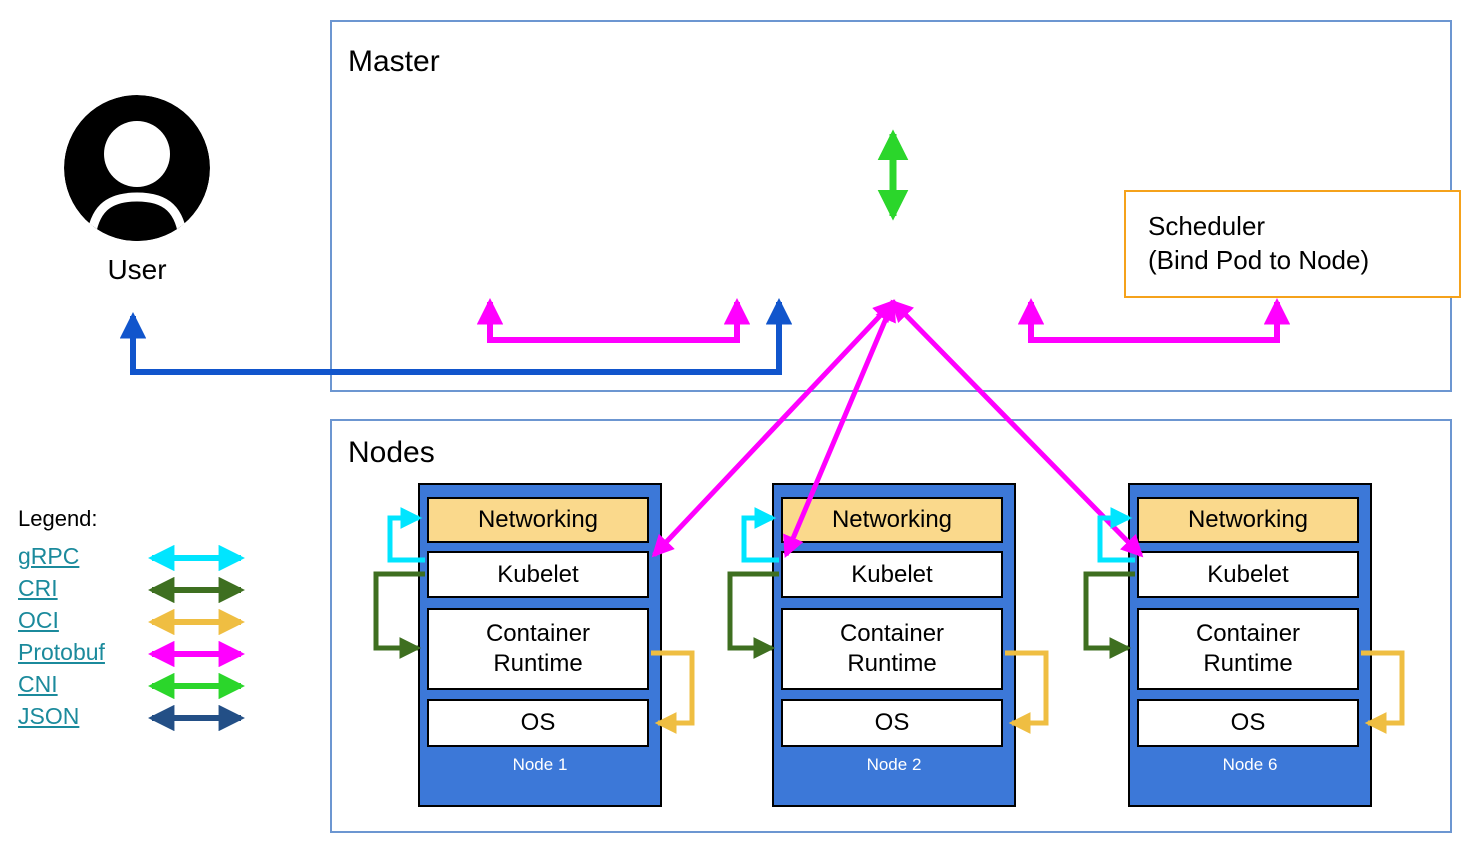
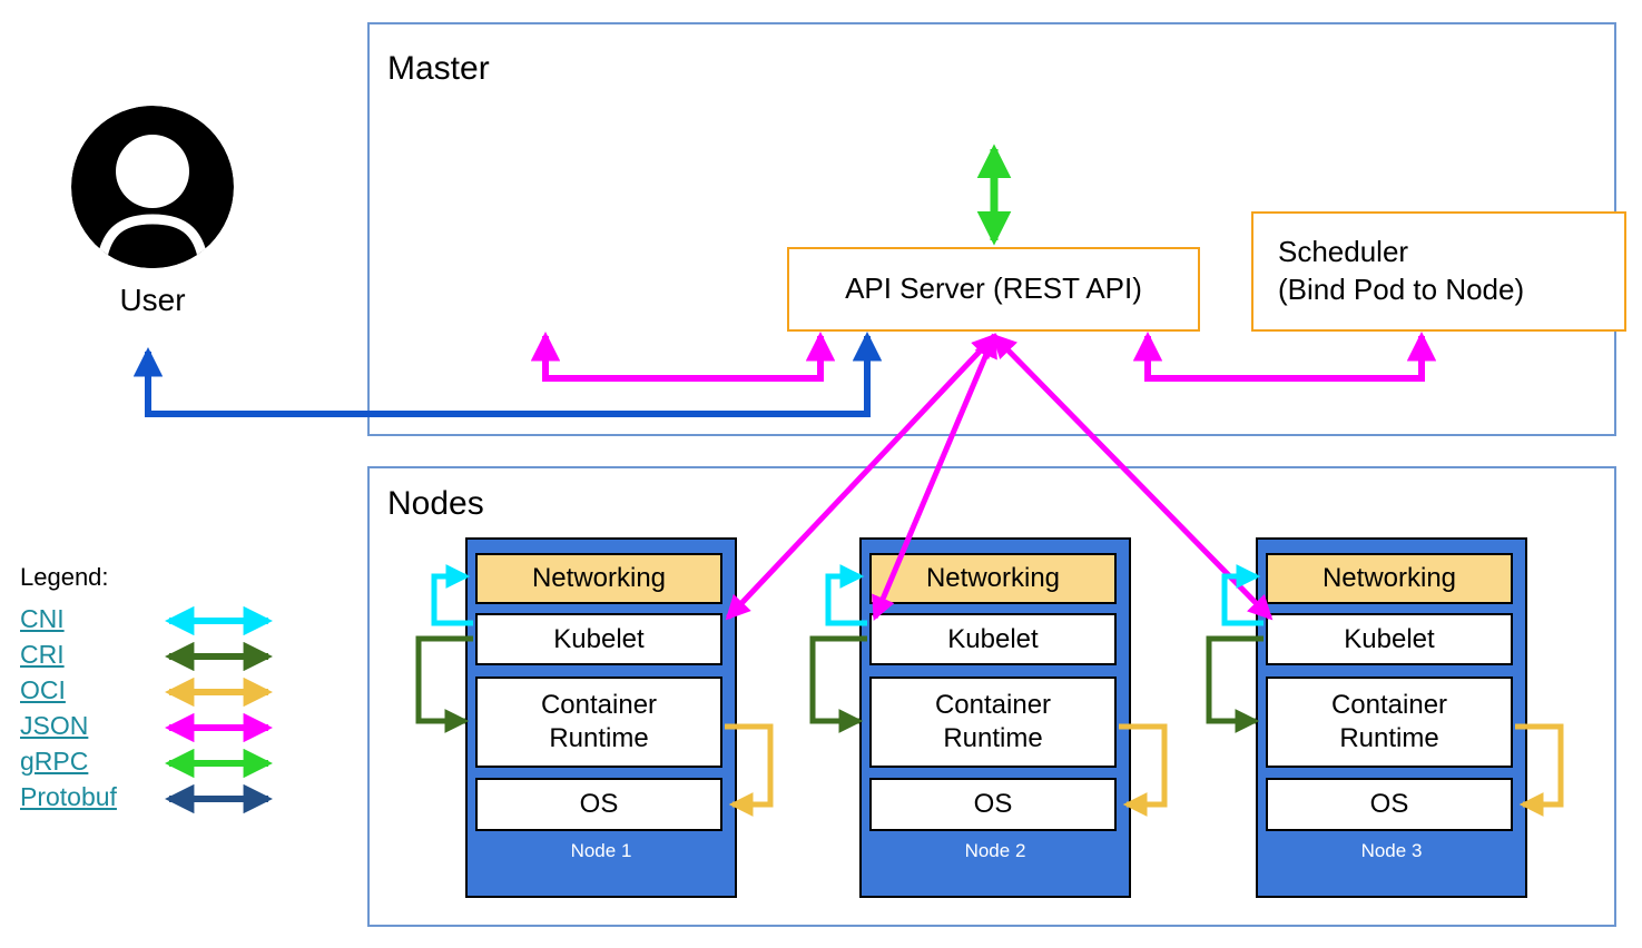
  User
  Master
+ API Server (REST API)
  Scheduler
  (Bind Pod to Node)
  Nodes
  Networking
  Kubelet
  Container Runtime
  OS
  Node 1
  Networking
  Kubelet
  Container Runtime
  OS
  Node 2
  Networking
  Kubelet
  Container Runtime
  OS
- Node 6
+ Node 3
  Legend:
- gRPC
+ CNI
  CRI
  OCI
- Protobuf
+ JSON
- CNI
+ gRPC
- JSON
+ Protobuf
